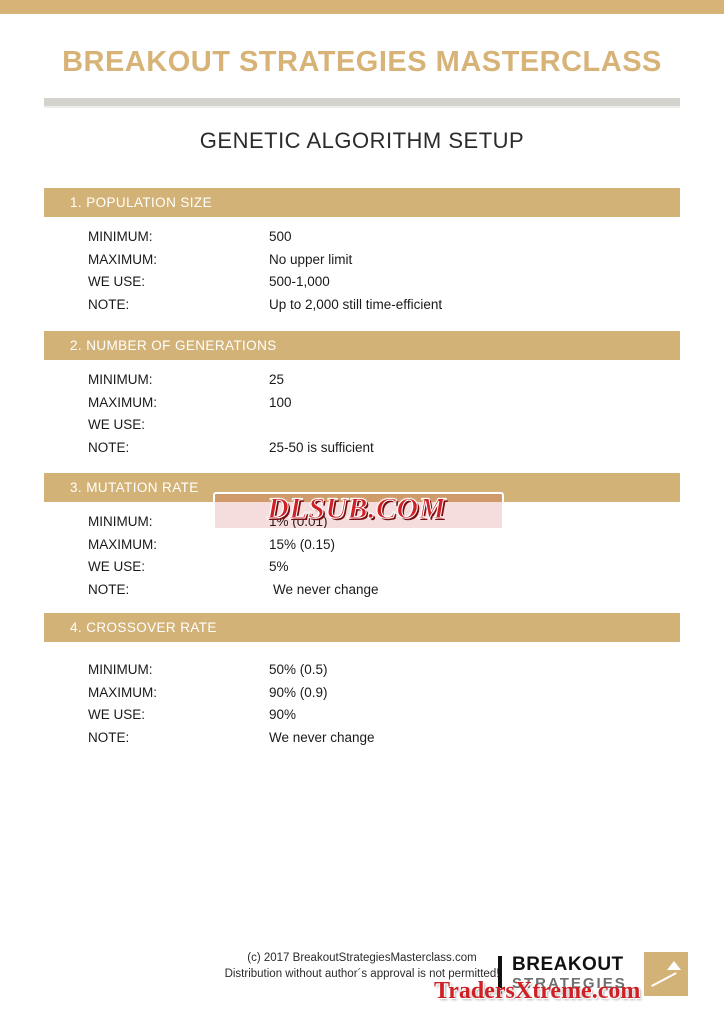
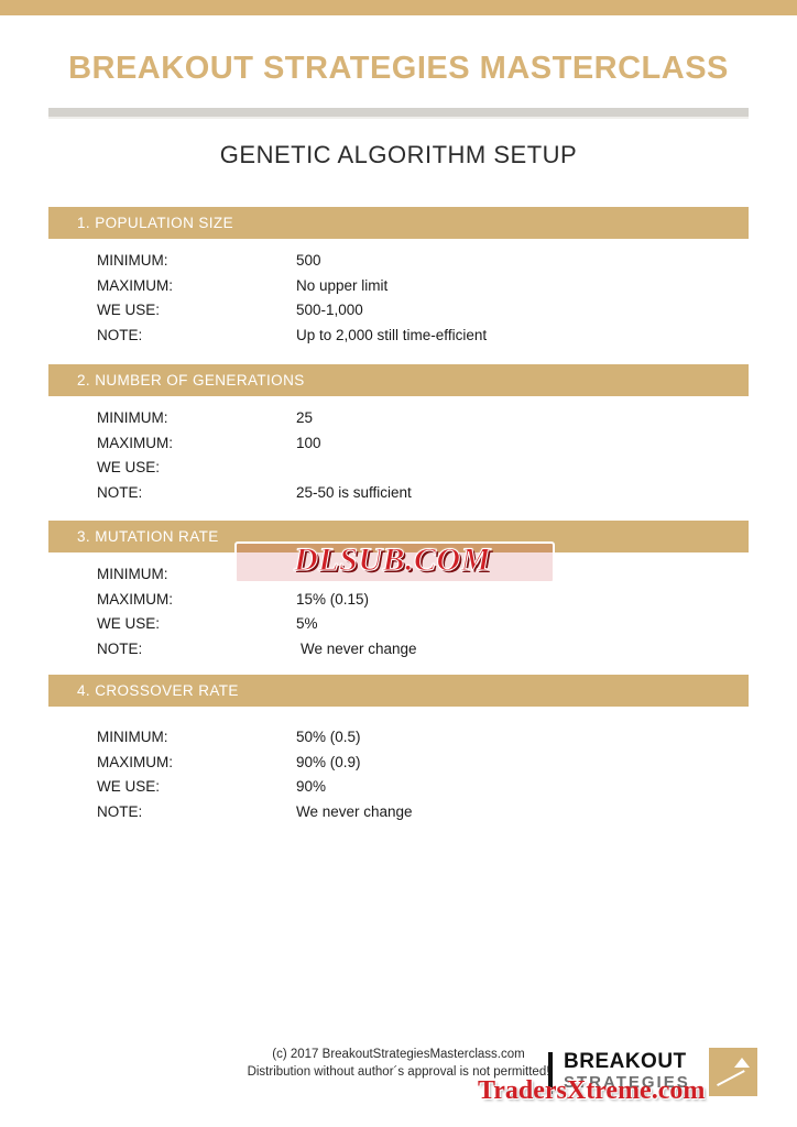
  BREAKOUT STRATEGIES MASTERCLASS
  GENETIC ALGORITHM SETUP
  1. POPULATION SIZE
  MINIMUM:
  500
  MAXIMUM:
  No upper limit
  WE USE:
  500-1,000
  NOTE:
  Up to 2,000 still time-efficient
  2. NUMBER OF GENERATIONS
  MINIMUM:
  25
  MAXIMUM:
  100
  WE USE:
  NOTE:
  25-50 is sufficient
  3. MUTATION RATE
  MINIMUM:
- 1% (0.01)
  MAXIMUM:
  15% (0.15)
  WE USE:
  5%
  NOTE:
  We never change
  4. CROSSOVER RATE
  MINIMUM:
  50% (0.5)
  MAXIMUM:
  90% (0.9)
  WE USE:
  90%
  NOTE:
  We never change
  DLSUB.COM
  (c) 2017 BreakoutStrategiesMasterclass.com
  Distribution without author´s approval is not permitted
  BREAKOUT
  STRATEGIES
  TradersXtreme.com
